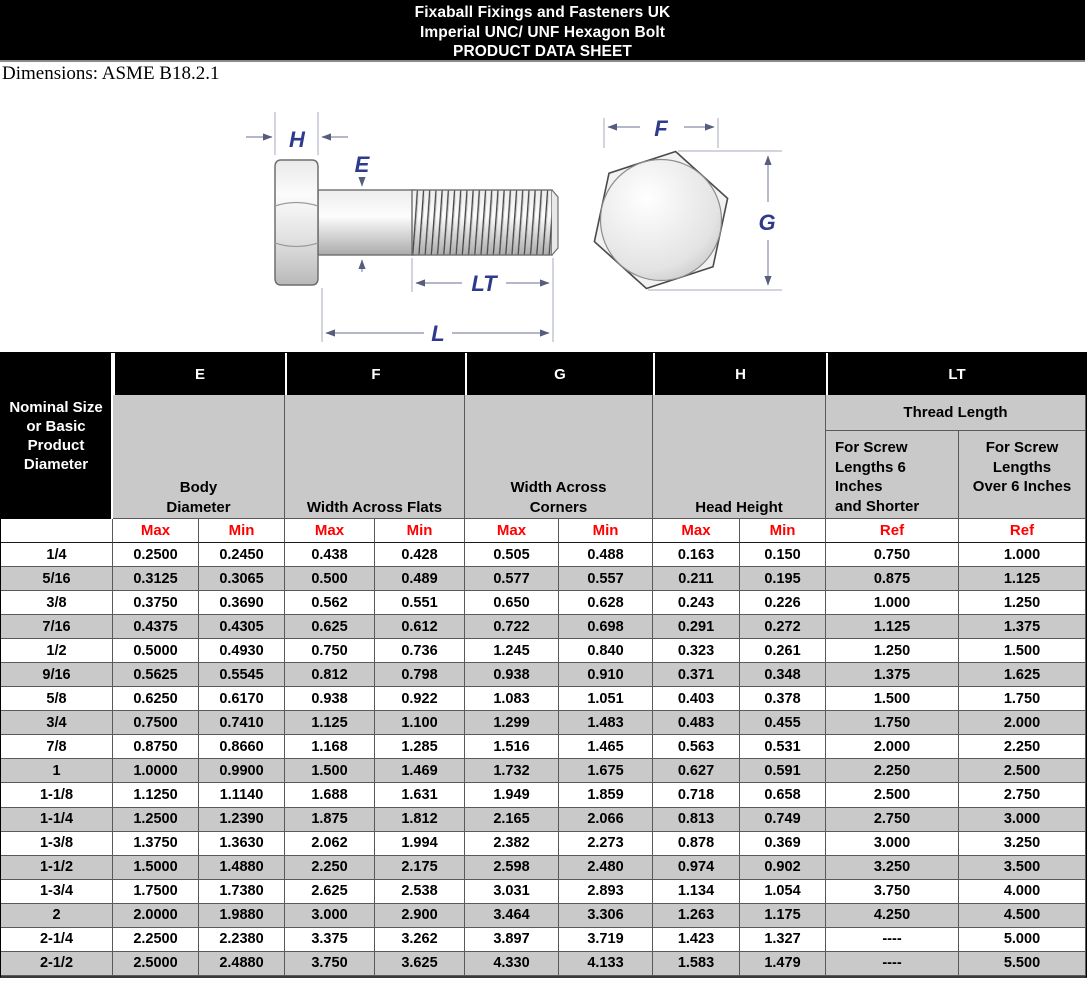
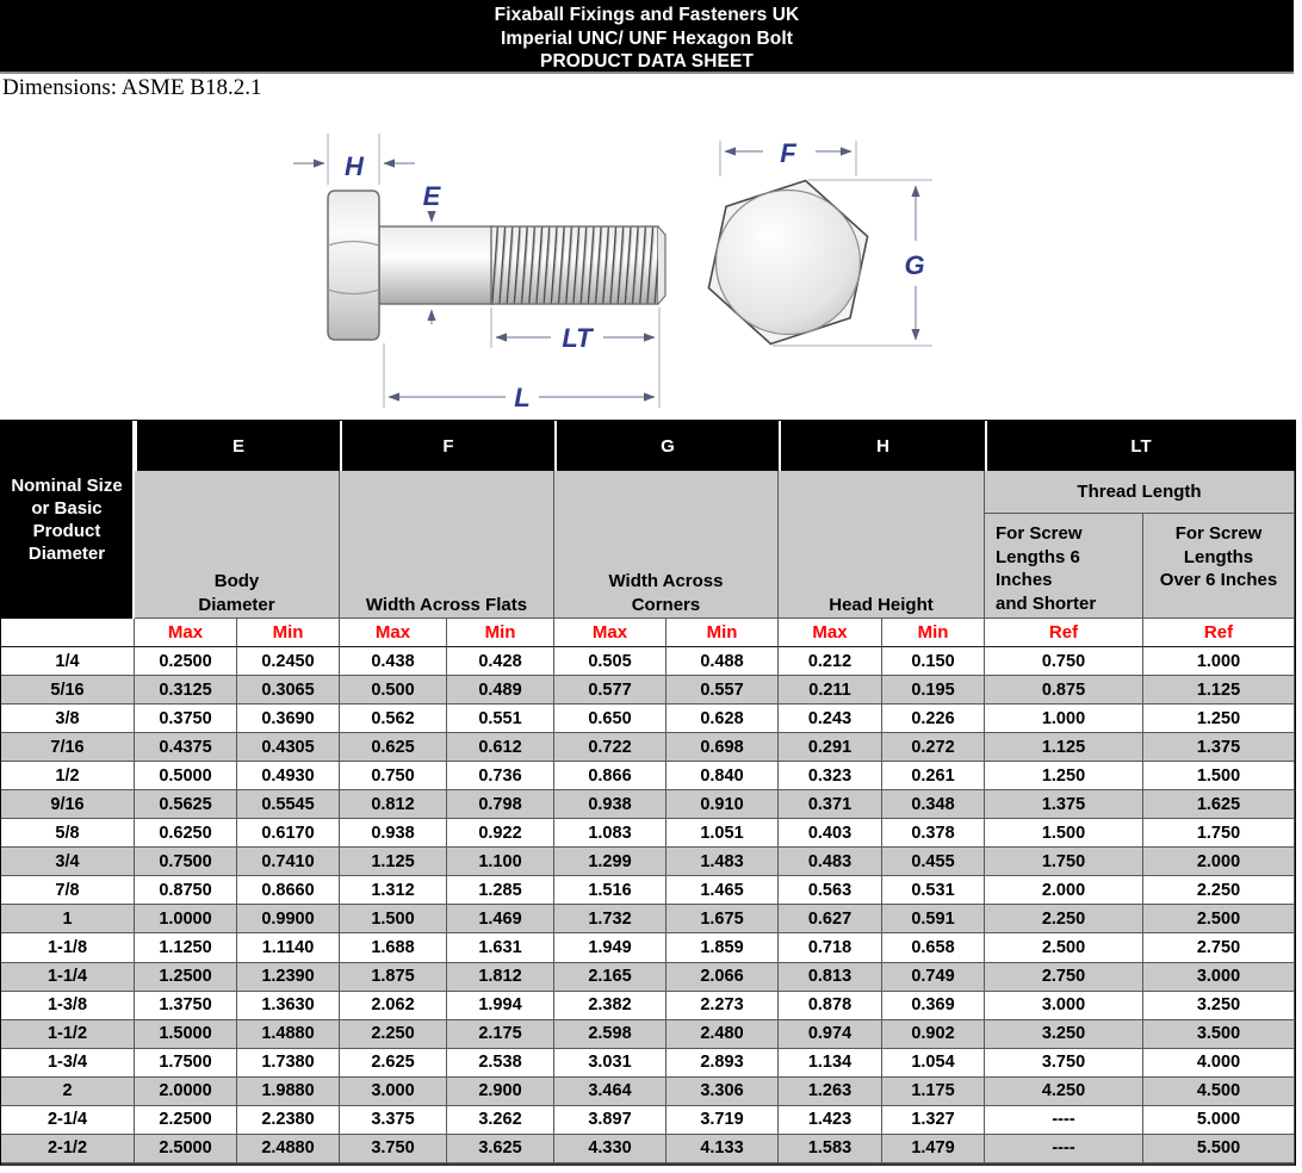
  Fixaball Fixings and Fasteners UK
  Imperial UNC/ UNF Hexagon Bolt
  PRODUCT DATA SHEET
  Dimensions: ASME B18.2.1
  H
  E
  LT
  L
  F
  G
  Nominal Size
  or Basic
  Product
  Diameter
  E
  F
  G
  H
  LT
  Body
  Diameter
  Width Across Flats
  Width Across
  Corners
  Head Height
  Thread Length
  For Screw
  Lengths 6
  Inches
  and Shorter
  For Screw
  Lengths
  Over 6 Inches
  Max
  Min
  Max
  Min
  Max
  Min
  Max
  Min
  Ref
  Ref
  1/4
  0.2500
  0.2450
  0.438
  0.428
  0.505
  0.488
- 0.163
+ 0.212
  0.150
  0.750
  1.000
  5/16
  0.3125
  0.3065
  0.500
  0.489
  0.577
  0.557
  0.211
  0.195
  0.875
  1.125
  3/8
  0.3750
  0.3690
  0.562
  0.551
  0.650
  0.628
  0.243
  0.226
  1.000
  1.250
  7/16
  0.4375
  0.4305
  0.625
  0.612
  0.722
  0.698
  0.291
  0.272
  1.125
  1.375
  1/2
  0.5000
  0.4930
  0.750
  0.736
- 1.245
+ 0.866
  0.840
  0.323
  0.261
  1.250
  1.500
  9/16
  0.5625
  0.5545
  0.812
  0.798
  0.938
  0.910
  0.371
  0.348
  1.375
  1.625
  5/8
  0.6250
  0.6170
  0.938
  0.922
  1.083
  1.051
  0.403
  0.378
  1.500
  1.750
  3/4
  0.7500
  0.7410
  1.125
  1.100
  1.299
  1.483
  0.483
  0.455
  1.750
  2.000
  7/8
  0.8750
  0.8660
- 1.168
+ 1.312
  1.285
  1.516
  1.465
  0.563
  0.531
  2.000
  2.250
  1
  1.0000
  0.9900
  1.500
  1.469
  1.732
  1.675
  0.627
  0.591
  2.250
  2.500
  1-1/8
  1.1250
  1.1140
  1.688
  1.631
  1.949
  1.859
  0.718
  0.658
  2.500
  2.750
  1-1/4
  1.2500
  1.2390
  1.875
  1.812
  2.165
  2.066
  0.813
  0.749
  2.750
  3.000
  1-3/8
  1.3750
  1.3630
  2.062
  1.994
  2.382
  2.273
  0.878
  0.369
  3.000
  3.250
  1-1/2
  1.5000
  1.4880
  2.250
  2.175
  2.598
  2.480
  0.974
  0.902
  3.250
  3.500
  1-3/4
  1.7500
  1.7380
  2.625
  2.538
  3.031
  2.893
  1.134
  1.054
  3.750
  4.000
  2
  2.0000
  1.9880
  3.000
  2.900
  3.464
  3.306
  1.263
  1.175
  4.250
  4.500
  2-1/4
  2.2500
  2.2380
  3.375
  3.262
  3.897
  3.719
  1.423
  1.327
  ----
  5.000
  2-1/2
  2.5000
  2.4880
  3.750
  3.625
  4.330
  4.133
  1.583
  1.479
  ----
  5.500
